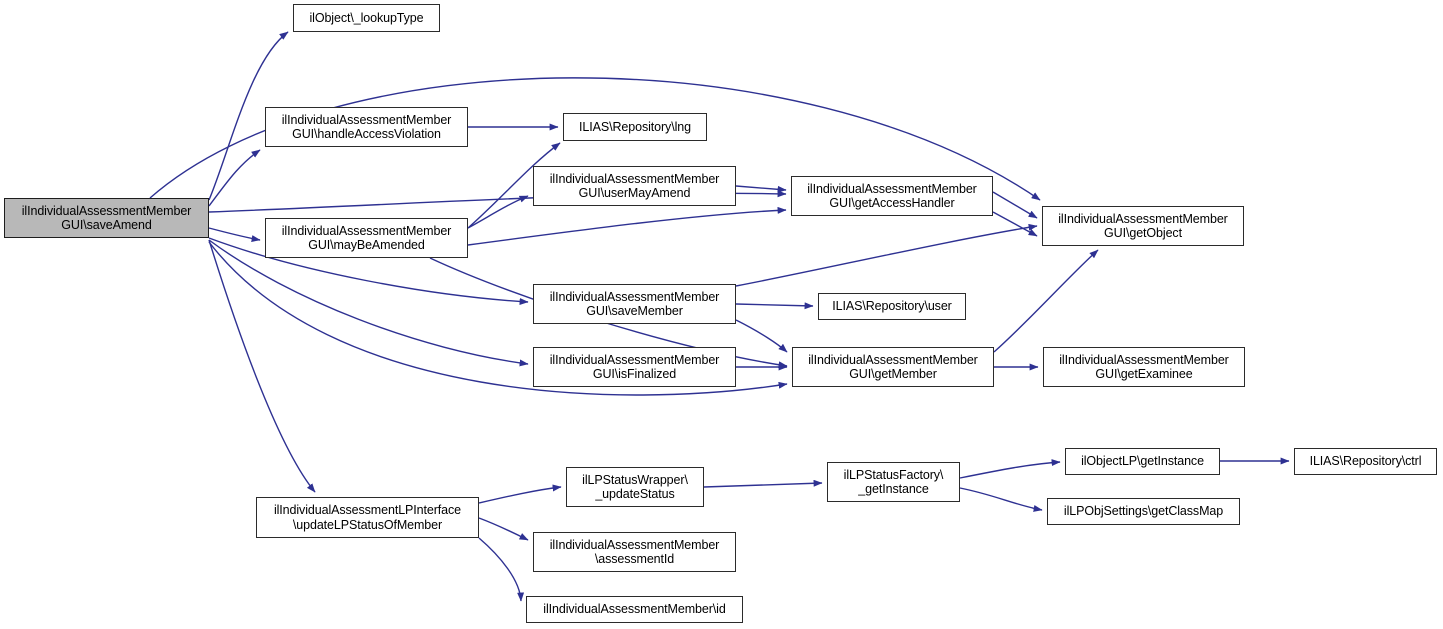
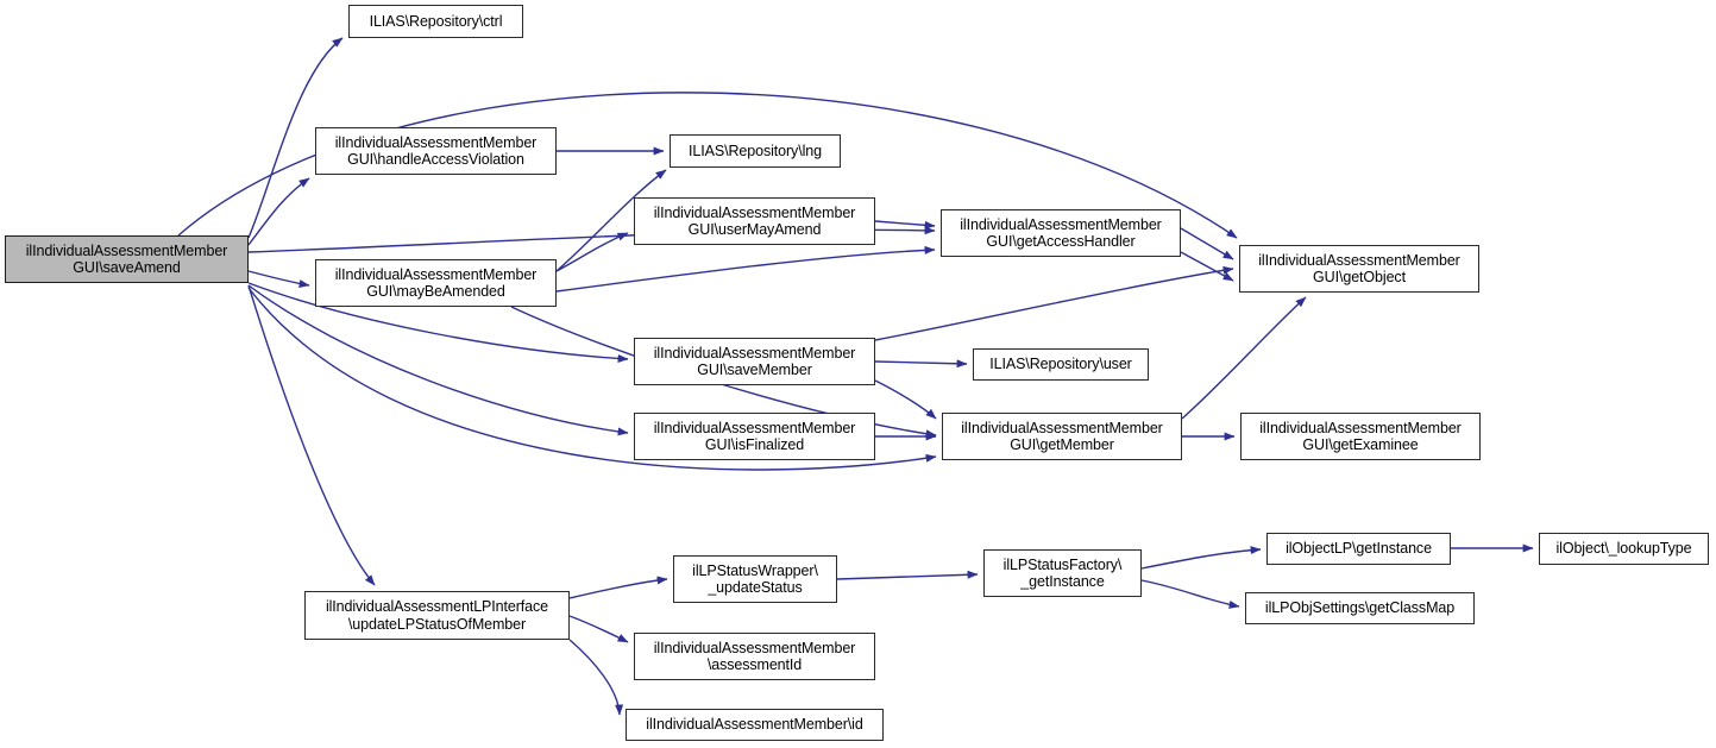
  ilIndividualAssessmentMember
  GUI\saveAmend
- ilObject\_lookupType
+ ILIAS\Repository\ctrl
  ilIndividualAssessmentMember
  GUI\handleAccessViolation
  ILIAS\Repository\lng
  ilIndividualAssessmentMember
  GUI\userMayAmend
  ilIndividualAssessmentMember
  GUI\getAccessHandler
  ilIndividualAssessmentMember
  GUI\getObject
  ilIndividualAssessmentMember
  GUI\mayBeAmended
  ilIndividualAssessmentMember
  GUI\saveMember
  ILIAS\Repository\user
  ilIndividualAssessmentMember
  GUI\isFinalized
  ilIndividualAssessmentMember
  GUI\getMember
  ilIndividualAssessmentMember
  GUI\getExaminee
  ilLPStatusWrapper\
  _updateStatus
  ilLPStatusFactory\
  _getInstance
  ilObjectLP\getInstance
- ILIAS\Repository\ctrl
+ ilObject\_lookupType
  ilLPObjSettings\getClassMap
  ilIndividualAssessmentLPInterface
  \updateLPStatusOfMember
  ilIndividualAssessmentMember
  \assessmentId
  ilIndividualAssessmentMember\id
